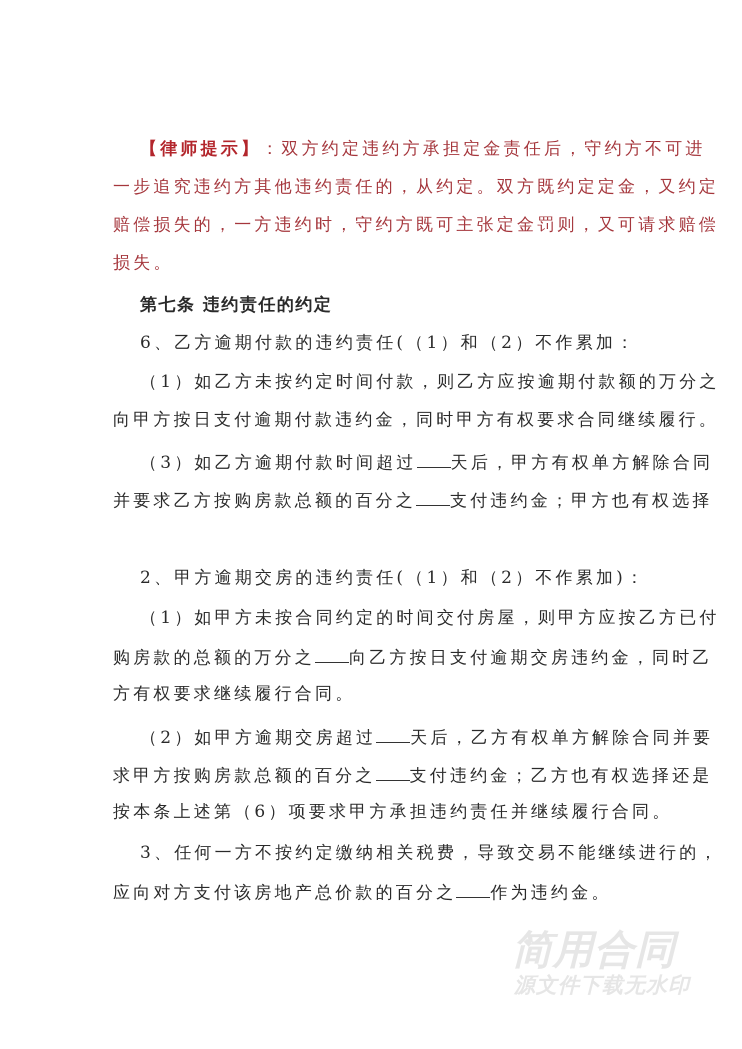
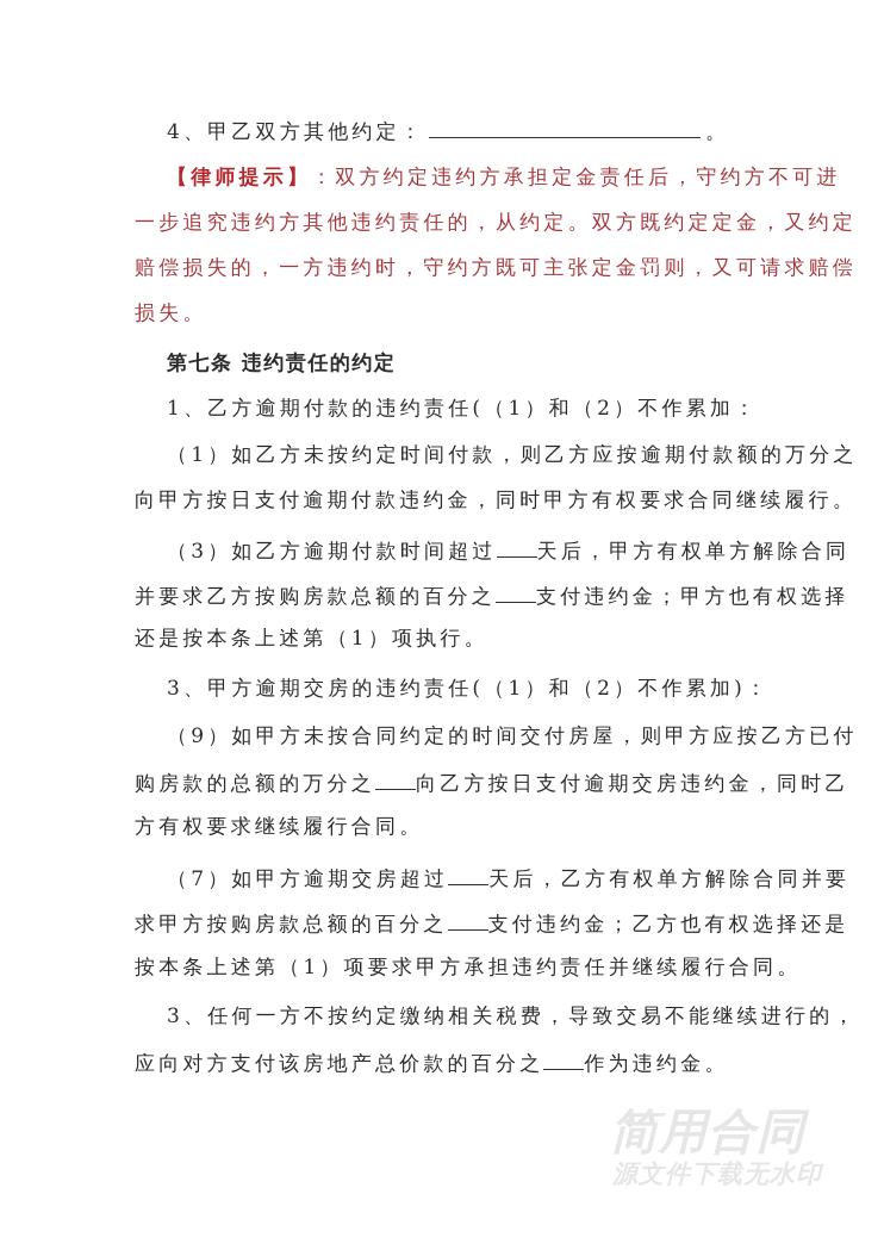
+ 4、甲乙双方其他约定： 。
  【律师提示】：双方约定违约方承担定金责任后，守约方不可进
  一步追究违约方其他违约责任的，从约定。双方既约定定金，又约定
  赔偿损失的，一方违约时，守约方既可主张定金罚则，又可请求赔偿
  损失。
  第七条 违约责任的约定
- 6、乙方逾期付款的违约责任(（1）和（2）不作累加：
+ 1、乙方逾期付款的违约责任(（1）和（2）不作累加：
  （1）如乙方未按约定时间付款，则乙方应按逾期付款额的万分之
  向甲方按日支付逾期付款违约金，同时甲方有权要求合同继续履行。
  （3）如乙方逾期付款时间超过 天后，甲方有权单方解除合同
  并要求乙方按购房款总额的百分之 支付违约金；甲方也有权选择
+ 还是按本条上述第（1）项执行。
- 2、甲方逾期交房的违约责任(（1）和（2）不作累加)：
+ 3、甲方逾期交房的违约责任(（1）和（2）不作累加)：
- （1）如甲方未按合同约定的时间交付房屋，则甲方应按乙方已付
+ （9）如甲方未按合同约定的时间交付房屋，则甲方应按乙方已付
  购房款的总额的万分之 向乙方按日支付逾期交房违约金，同时乙
  方有权要求继续履行合同。
- （2）如甲方逾期交房超过 天后，乙方有权单方解除合同并要
+ （7）如甲方逾期交房超过 天后，乙方有权单方解除合同并要
  求甲方按购房款总额的百分之 支付违约金；乙方也有权选择还是
- 按本条上述第（6）项要求甲方承担违约责任并继续履行合同。
+ 按本条上述第（1）项要求甲方承担违约责任并继续履行合同。
  3、任何一方不按约定缴纳相关税费，导致交易不能继续进行的，
  应向对方支付该房地产总价款的百分之 作为违约金。
  简用合同
  源文件下载无水印
